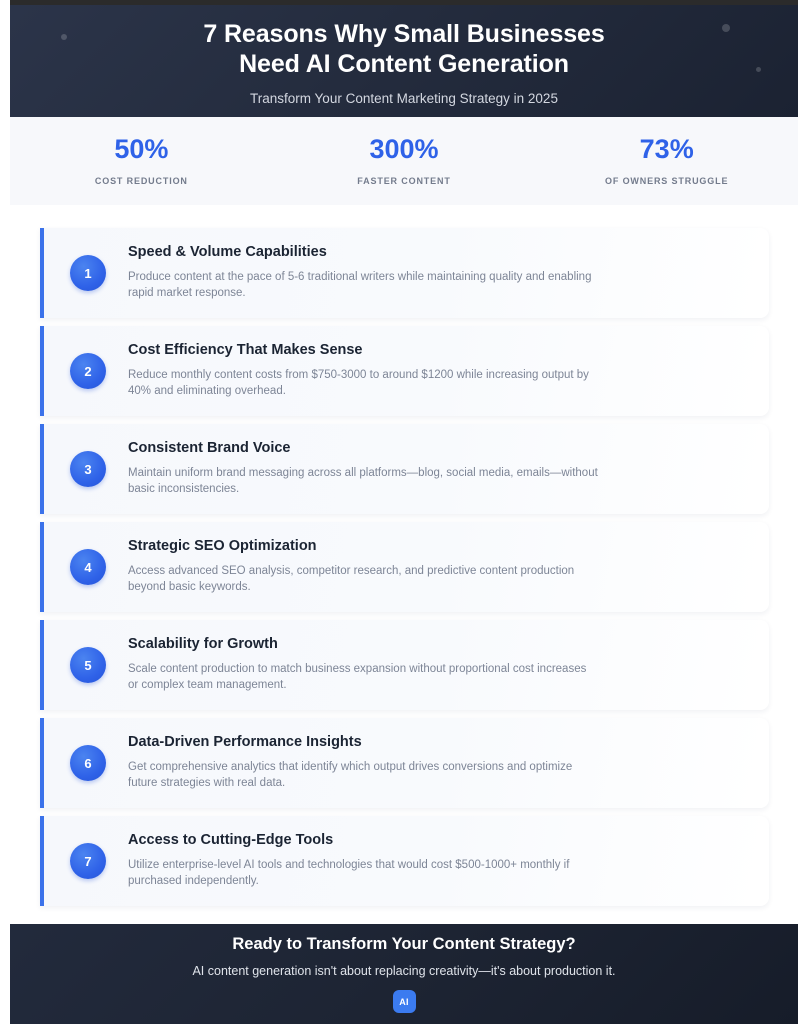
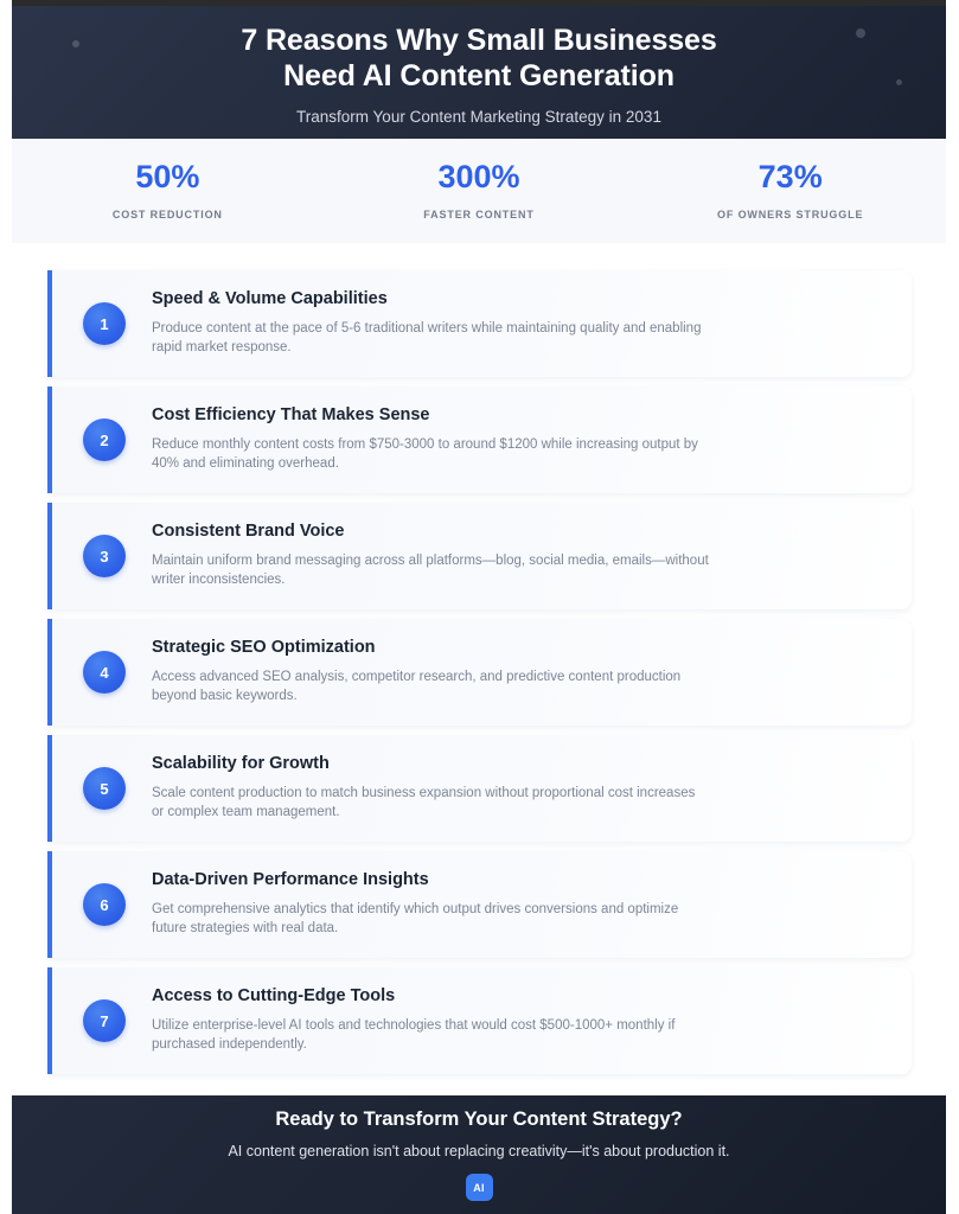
  7 Reasons Why Small Businesses
  Need AI Content Generation
- Transform Your Content Marketing Strategy in 2025
+ Transform Your Content Marketing Strategy in 2031
  50%
  COST REDUCTION
  300%
  FASTER CONTENT
  73%
  OF OWNERS STRUGGLE
  1
  Speed & Volume Capabilities
  Produce content at the pace of 5-6 traditional writers while maintaining quality and enabling rapid market response.
  2
  Cost Efficiency That Makes Sense
  Reduce monthly content costs from $750-3000 to around $1200 while increasing output by 40% and eliminating overhead.
  3
  Consistent Brand Voice
- Maintain uniform brand messaging across all platforms—blog, social media, emails—without basic inconsistencies.
+ Maintain uniform brand messaging across all platforms—blog, social media, emails—without writer inconsistencies.
  4
  Strategic SEO Optimization
  Access advanced SEO analysis, competitor research, and predictive content production beyond basic keywords.
  5
  Scalability for Growth
  Scale content production to match business expansion without proportional cost increases or complex team management.
  6
  Data-Driven Performance Insights
  Get comprehensive analytics that identify which output drives conversions and optimize future strategies with real data.
  7
  Access to Cutting-Edge Tools
  Utilize enterprise-level AI tools and technologies that would cost $500-1000+ monthly if purchased independently.
  Ready to Transform Your Content Strategy?
  AI content generation isn't about replacing creativity—it's about production it.
  AI
